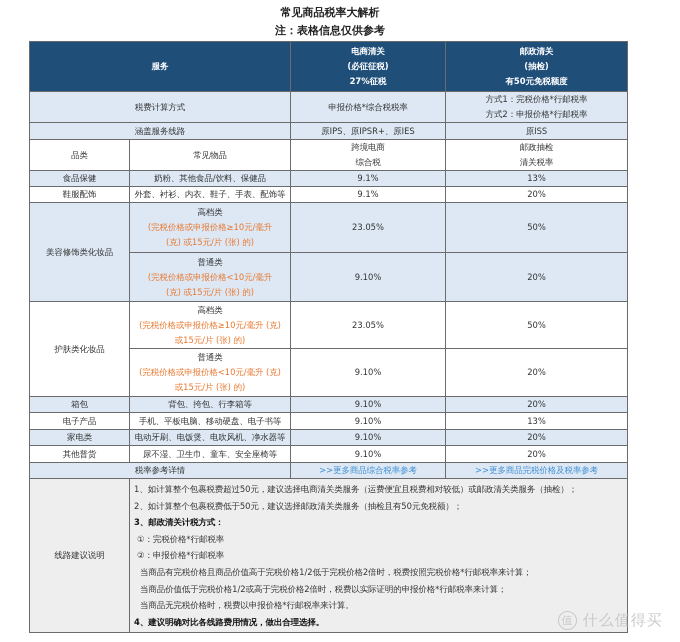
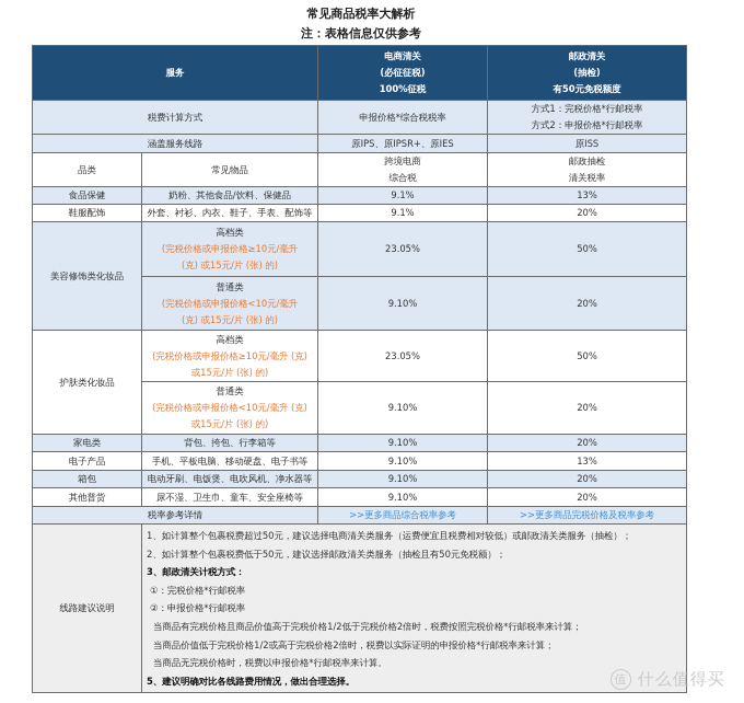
  常见商品税率大解析
  注：表格信息仅供参考
- 服务	电商清关 (必征征税) 27%征税	邮政清关 (抽检) 有50元免税额度
+ 服务	电商清关 (必征征税) 100%征税	邮政清关 (抽检) 有50元免税额度
  税费计算方式	申报价格*综合税税率	方式1：完税价格*行邮税率 方式2：申报价格*行邮税率
  涵盖服务线路	原IPS、原IPSR+、原IES	原ISS
  品类	常见物品	跨境电商 综合税	邮政抽检 清关税率
  食品保健	奶粉、其他食品/饮料、保健品	9.1%	13%
  鞋服配饰	外套、衬衫、内衣、鞋子、手表、配饰等	9.1%	20%
  美容修饰类化妆品	高档类 (完税价格或申报价格≥10元/毫升 (克) 或15元/片 (张) 的)	23.05%	50%
  普通类 (完税价格或申报价格<10元/毫升 (克) 或15元/片 (张) 的)	9.10%	20%
  护肤类化妆品	高档类 (完税价格或申报价格≥10元/毫升 (克) 或15元/片 (张) 的)	23.05%	50%
  普通类 (完税价格或申报价格<10元/毫升 (克) 或15元/片 (张) 的)	9.10%	20%
- 箱包	背包、挎包、行李箱等	9.10%	20%
+ 家电类	背包、挎包、行李箱等	9.10%	20%
  电子产品	手机、平板电脑、移动硬盘、电子书等	9.10%	13%
- 家电类	电动牙刷、电饭煲、电吹风机、净水器等	9.10%	20%
+ 箱包	电动牙刷、电饭煲、电吹风机、净水器等	9.10%	20%
  其他普货	尿不湿、卫生巾、童车、安全座椅等	9.10%	20%
  税率参考详情	>>更多商品综合税率参考	>>更多商品完税价格及税率参考
- 线路建议说明	1、如计算整个包裹税费超过50元，建议选择电商清关类服务（运费便宜且税费相对较低）或邮政清关类服务（抽检）； 2、如计算整个包裹税费低于50元，建议选择邮政清关类服务（抽检且有50元免税额）； 3、邮政清关计税方式： ①：完税价格*行邮税率 ②：申报价格*行邮税率 当商品有完税价格且商品价值高于完税价格1/2低于完税价格2倍时，税费按照完税价格*行邮税率来计算； 当商品价值低于完税价格1/2或高于完税价格2倍时，税费以实际证明的申报价格*行邮税率来计算； 当商品无完税价格时，税费以申报价格*行邮税率来计算。 4、建议明确对比各线路费用情况，做出合理选择。
+ 线路建议说明	1、如计算整个包裹税费超过50元，建议选择电商清关类服务（运费便宜且税费相对较低）或邮政清关类服务（抽检）； 2、如计算整个包裹税费低于50元，建议选择邮政清关类服务（抽检且有50元免税额）； 3、邮政清关计税方式： ①：完税价格*行邮税率 ②：申报价格*行邮税率 当商品有完税价格且商品价值高于完税价格1/2低于完税价格2倍时，税费按照完税价格*行邮税率来计算； 当商品价值低于完税价格1/2或高于完税价格2倍时，税费以实际证明的申报价格*行邮税率来计算； 当商品无完税价格时，税费以申报价格*行邮税率来计算。 5、建议明确对比各线路费用情况，做出合理选择。
  值 什么值得买
